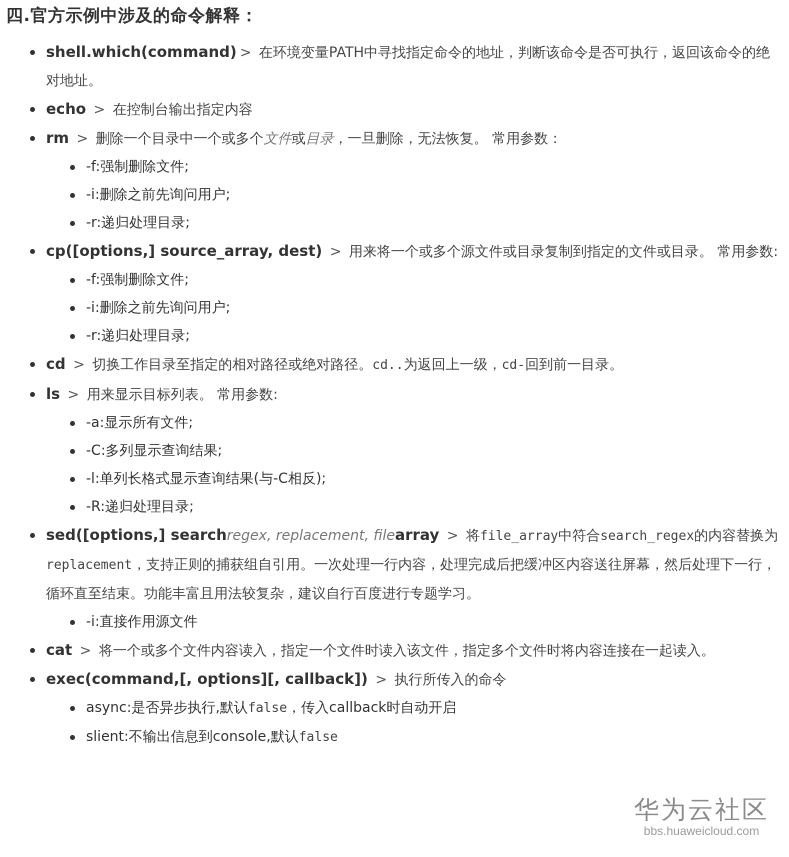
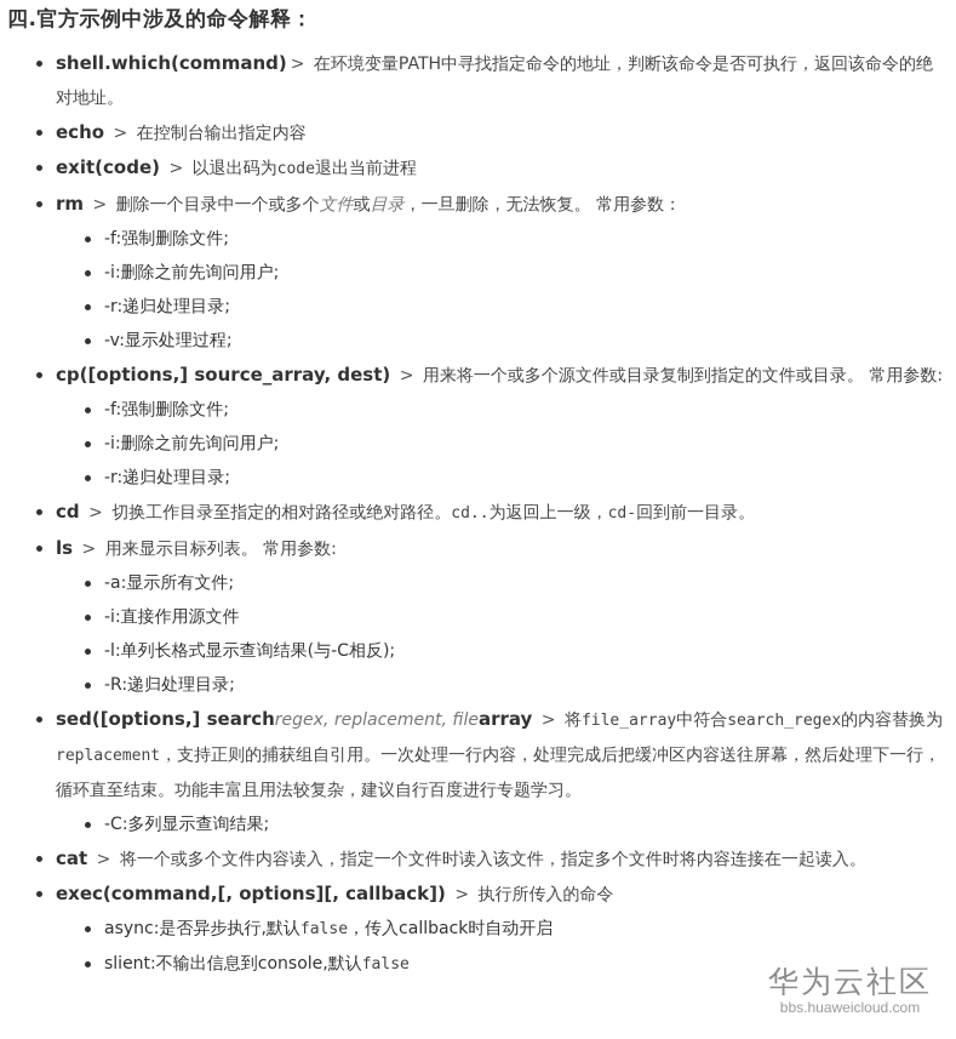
  四.官方示例中涉及的命令解释：
  shell.which(command) > 在环境变量PATH中寻找指定命令的地址，判断该命令是否可执行，返回该命令的绝对地址。
  echo > 在控制台输出指定内容
+ exit(code) > 以退出码为code退出当前进程
  rm > 删除一个目录中一个或多个文件或目录，一旦删除，无法恢复。 常用参数：
  -f:强制删除文件;
  -i:删除之前先询问用户;
  -r:递归处理目录;
+ -v:显示处理过程;
  cp([options,] source_array, dest) > 用来将一个或多个源文件或目录复制到指定的文件或目录。 常用参数:
  -f:强制删除文件;
  -i:删除之前先询问用户;
  -r:递归处理目录;
  cd > 切换工作目录至指定的相对路径或绝对路径。cd..为返回上一级，cd-回到前一目录。
  ls > 用来显示目标列表。 常用参数:
  -a:显示所有文件;
- -C:多列显示查询结果;
+ -i:直接作用源文件
  -l:单列长格式显示查询结果(与-C相反);
  -R:递归处理目录;
  sed([options,] searchregex, replacement, filearray > 将file_array中符合search_regex的内容替换为replacement，支持正则的捕获组自引用。一次处理一行内容，处理完成后把缓冲区内容送往屏幕，然后处理下一行，循环直至结束。功能丰富且用法较复杂，建议自行百度进行专题学习。
- -i:直接作用源文件
+ -C:多列显示查询结果;
  cat > 将一个或多个文件内容读入，指定一个文件时读入该文件，指定多个文件时将内容连接在一起读入。
  exec(command,[, options][, callback]) > 执行所传入的命令
  async:是否异步执行,默认false，传入callback时自动开启
  slient:不输出信息到console,默认false
  华为云社区
  bbs.huaweicloud.com
